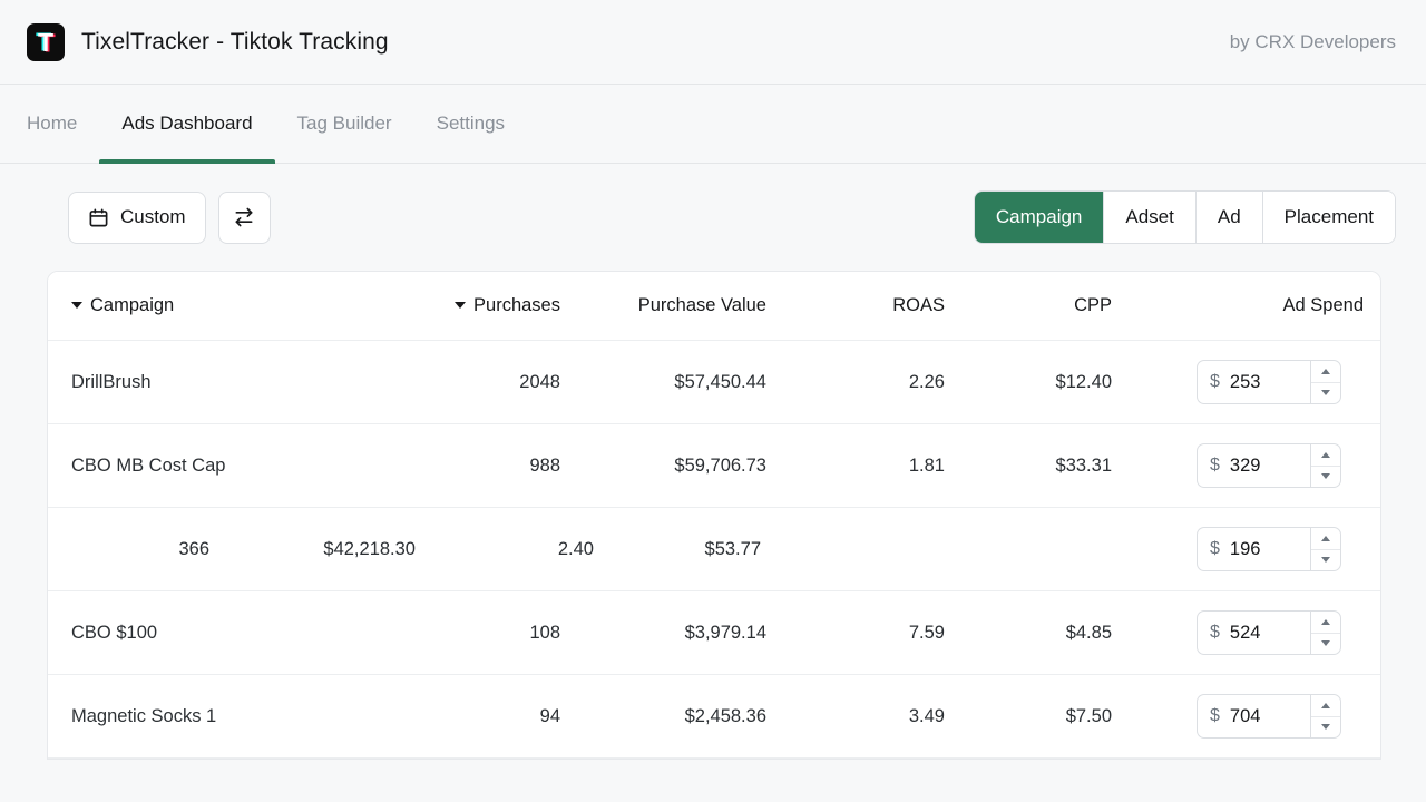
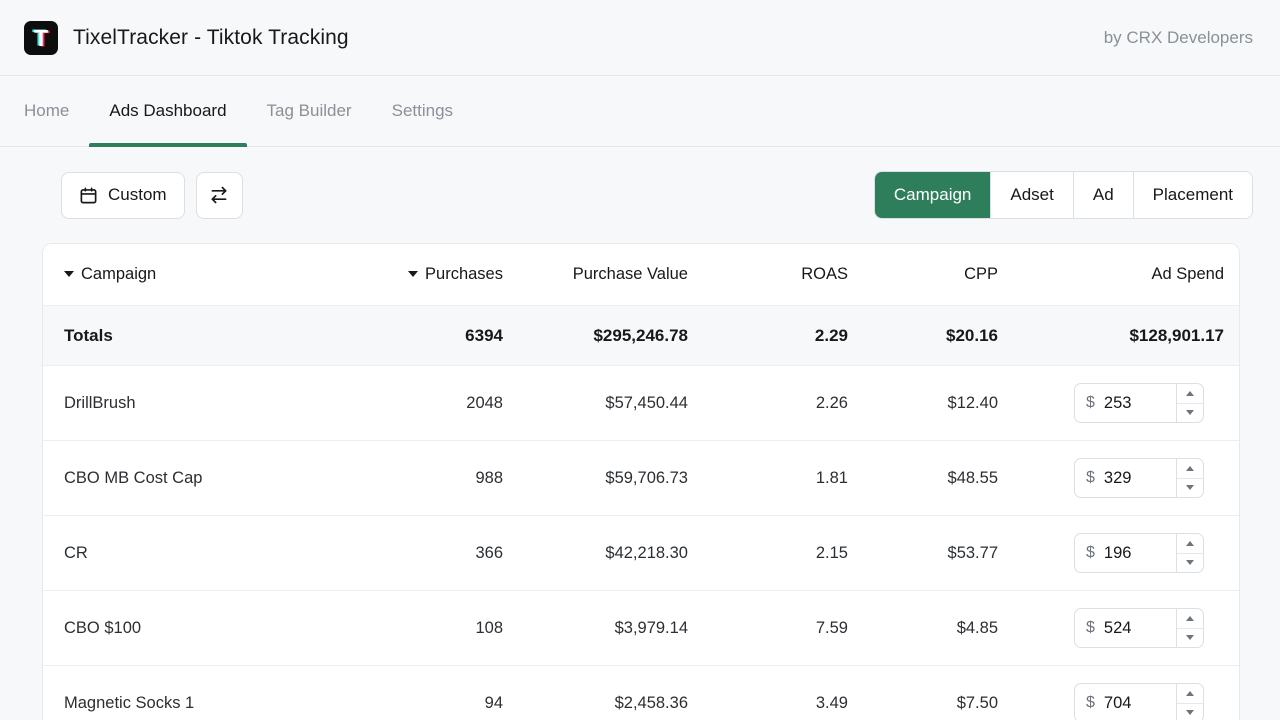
  T
  T
  TixelTracker - Tiktok Tracking
  by CRX Developers
  Home
  Ads Dashboard
  Tag Builder
  Settings
  Custom
  Campaign
  Adset
  Ad
  Placement
  Campaign
  Purchases
  Purchase Value
  ROAS
  CPP
  Ad Spend
+ Totals
+ 6394
+ $295,246.78
+ 2.29
+ $20.16
+ $128,901.17
  DrillBrush
  2048
  $57,450.44
  2.26
  $12.40
  $
  253
  CBO MB Cost Cap
  988
  $59,706.73
  1.81
- $33.31
+ $48.55
  $
  329
+ CR
  366
  $42,218.30
- 2.40
+ 2.15
  $53.77
  $
  196
  CBO $100
  108
  $3,979.14
  7.59
  $4.85
  $
  524
  Magnetic Socks 1
  94
  $2,458.36
  3.49
  $7.50
  $
  704
